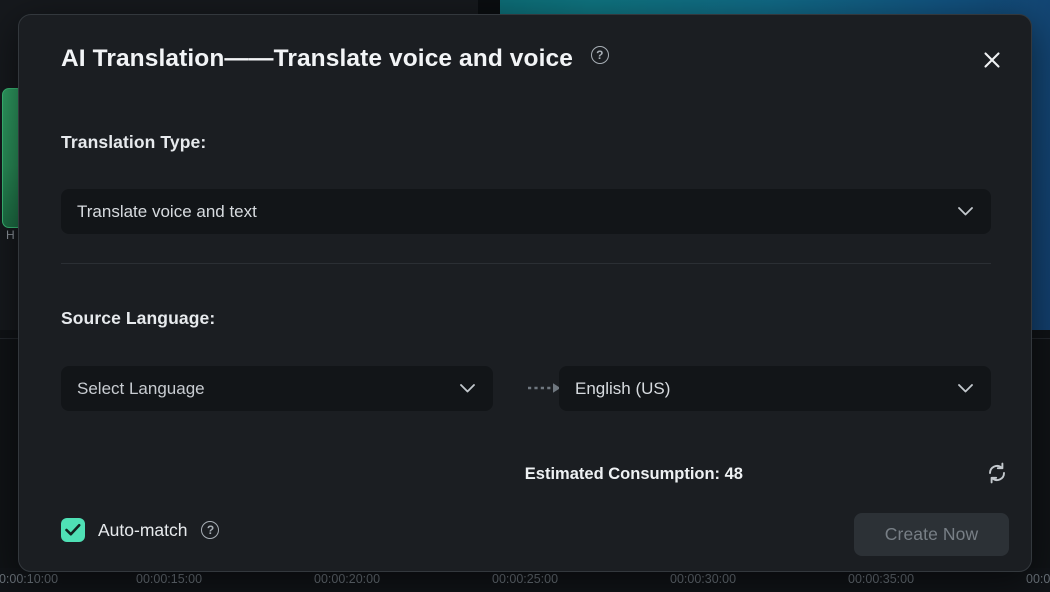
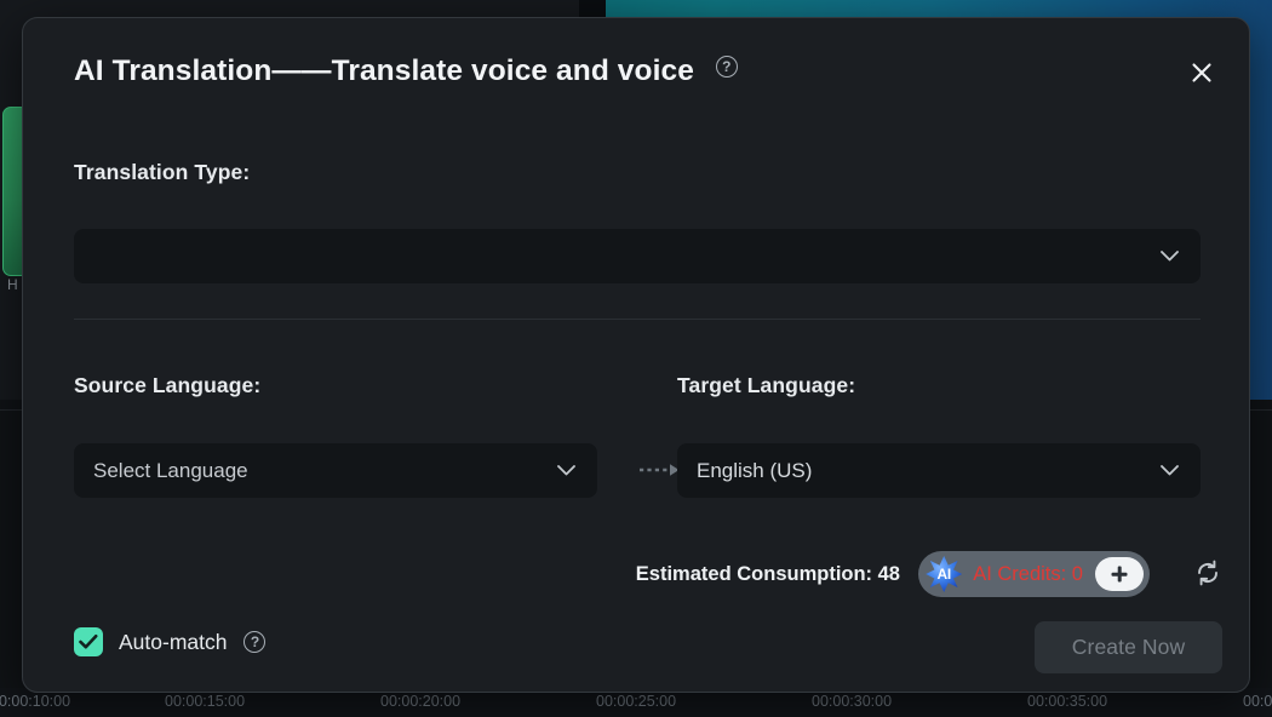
  H
  0:00:10:00
  00:00:15:00
  00:00:20:00
  00:00:25:00
  00:00:30:00
  00:00:35:00
  00:0
  AI Translation——Translate voice and voice
  Translation Type:
- Translate voice and text
  Source Language:
  Select Language
+ Target Language:
  English (US)
  Estimated Consumption: 48
+ AI
+ AI Credits: 0
  Auto-match
  Create Now
